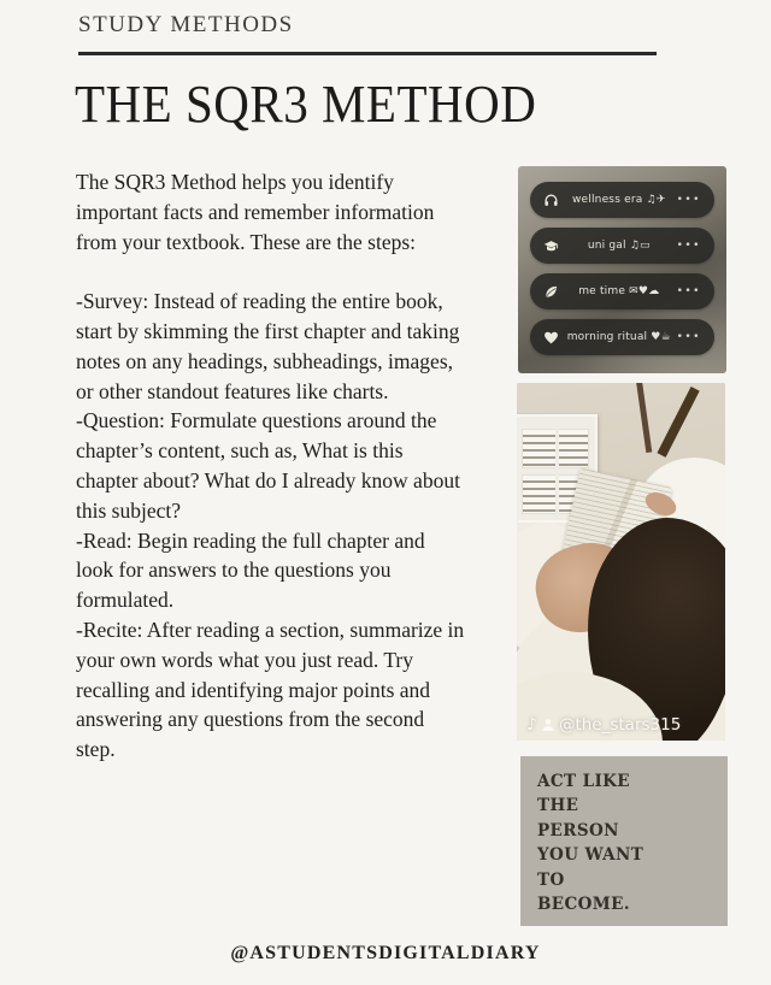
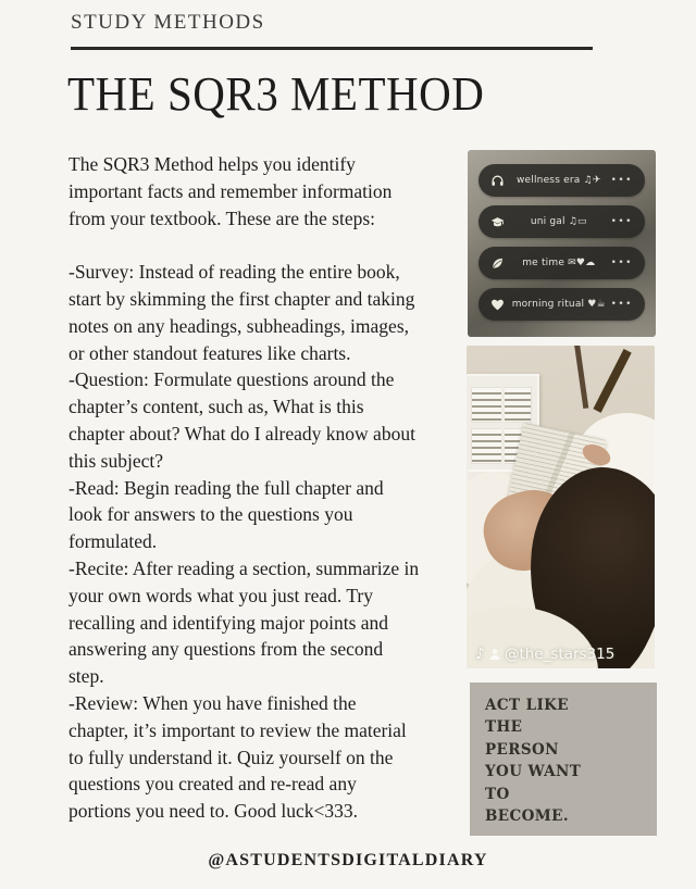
  STUDY METHODS
  THE SQR3 METHOD
  The SQR3 Method helps you identify
  important facts and remember information
  from your textbook. These are the steps:
  -Survey: Instead of reading the entire book,
  start by skimming the first chapter and taking
  notes on any headings, subheadings, images,
  or other standout features like charts.
  -Question: Formulate questions around the
  chapter’s content, such as, What is this
  chapter about? What do I already know about
  this subject?
  -Read: Begin reading the full chapter and
  look for answers to the questions you
  formulated.
  -Recite: After reading a section, summarize in
  your own words what you just read. Try
  recalling and identifying major points and
  answering any questions from the second
  step.
+ -Review: When you have finished the
+ chapter, it’s important to review the material
+ to fully understand it. Quiz yourself on the
+ questions you created and re-read any
+ portions you need to. Good luck<333.
  wellness era ♫✈
  •••
  uni gal ♫▭
  •••
  me time ✉♥☁
  •••
  morning ritual ♥☕
  •••
  ♪
  @the_stars315
  ACT LIKE
  THE
  PERSON
  YOU WANT
  TO
  BECOME.
  @ASTUDENTSDIGITALDIARY
